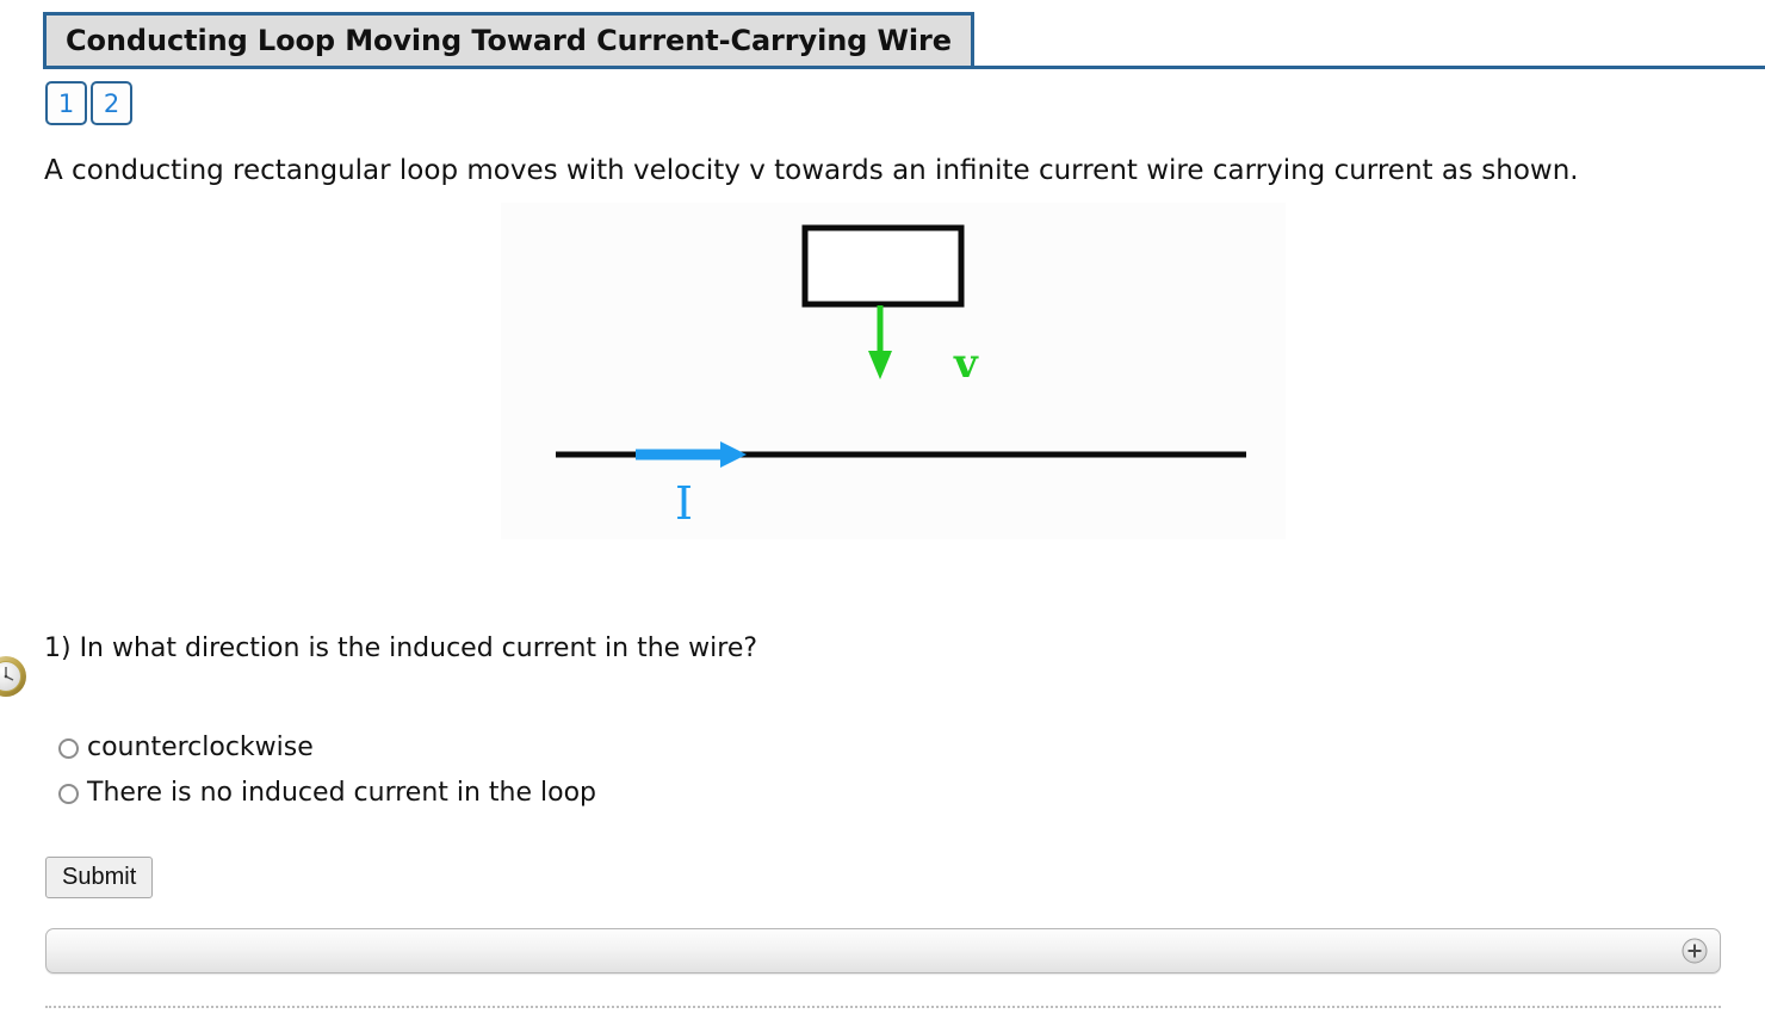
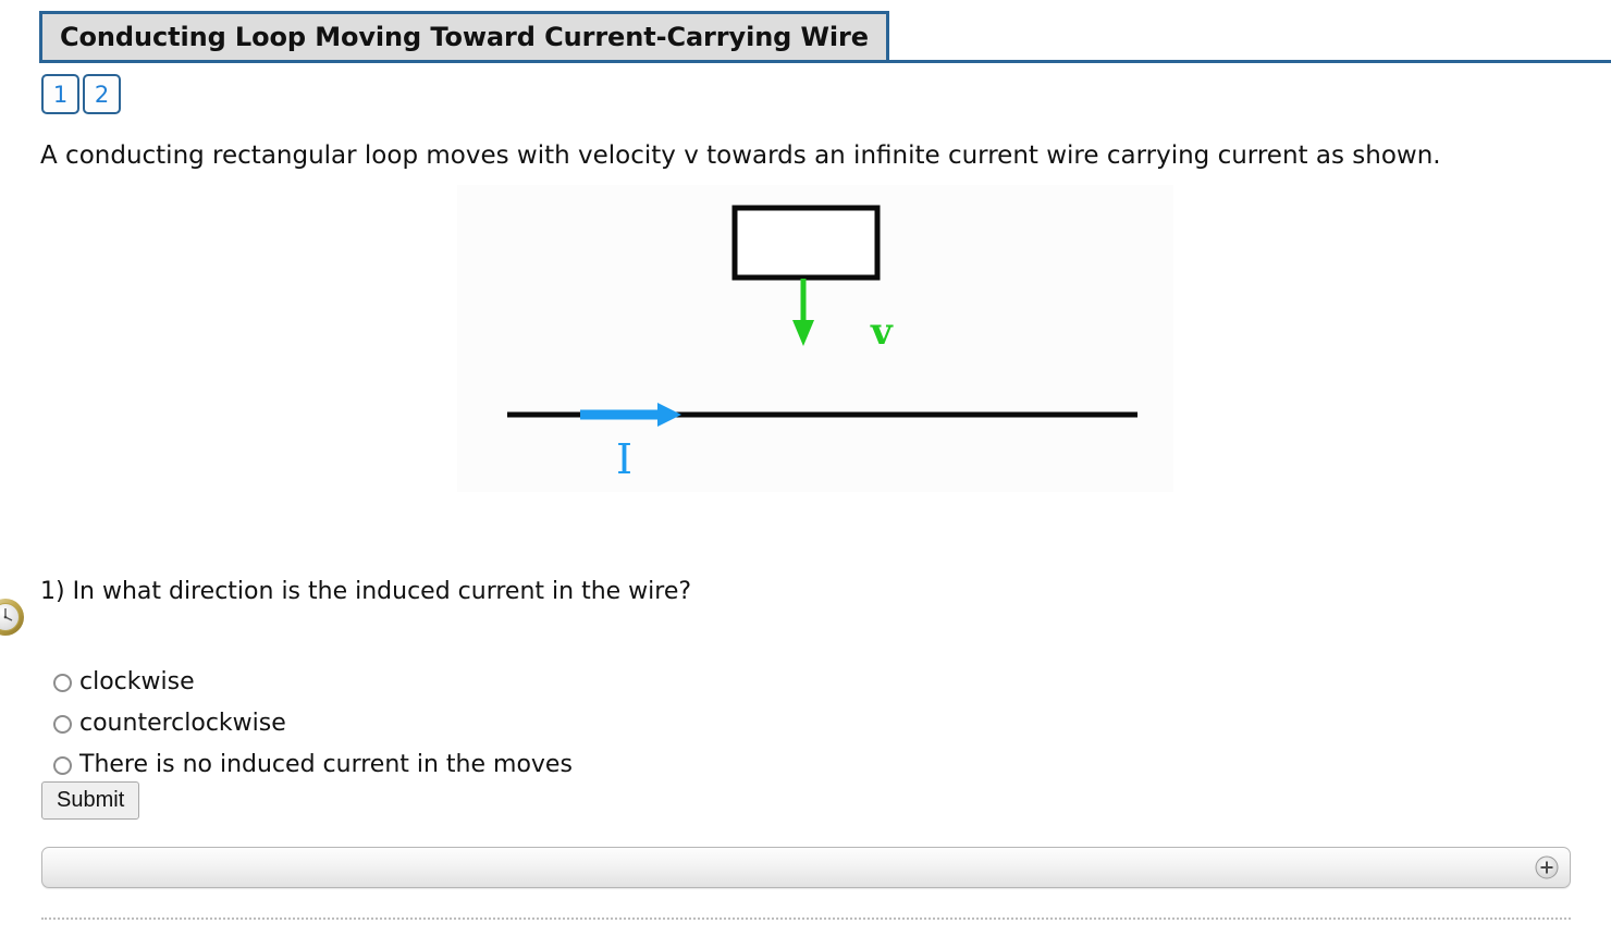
  Conducting Loop Moving Toward Current-Carrying Wire
  1
  2
  A conducting rectangular loop moves with velocity v towards an infinite current wire carrying current as shown.
  v
  I
  1) In what direction is the induced current in the wire?
+ clockwise
  counterclockwise
- There is no induced current in the loop
+ There is no induced current in the moves
  Submit
